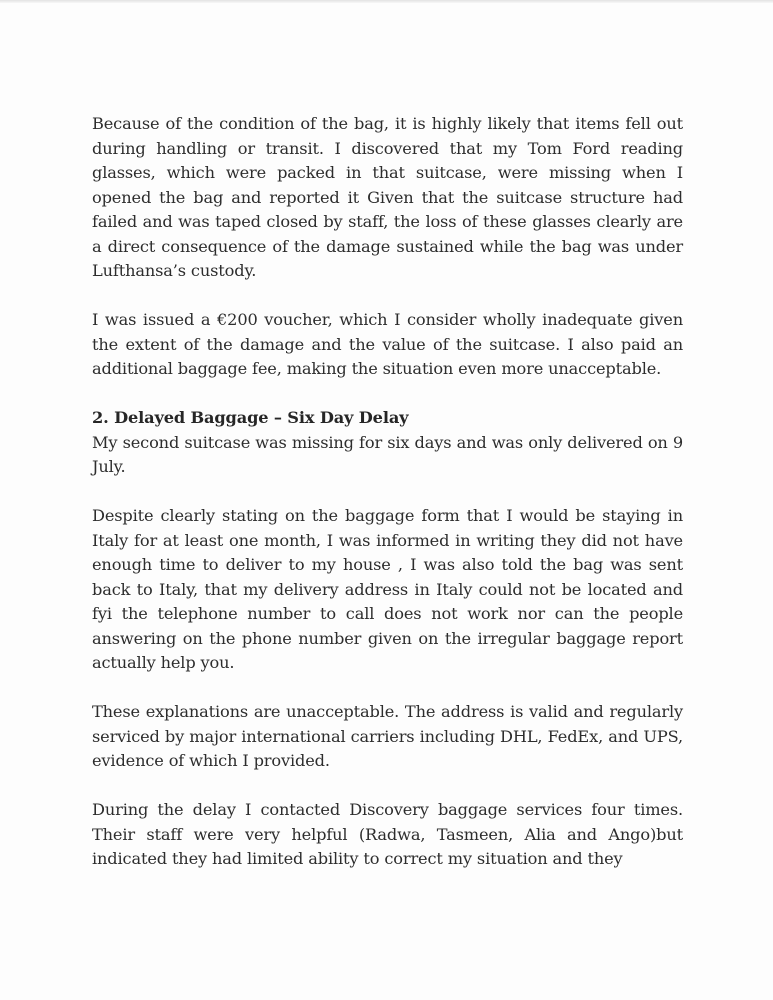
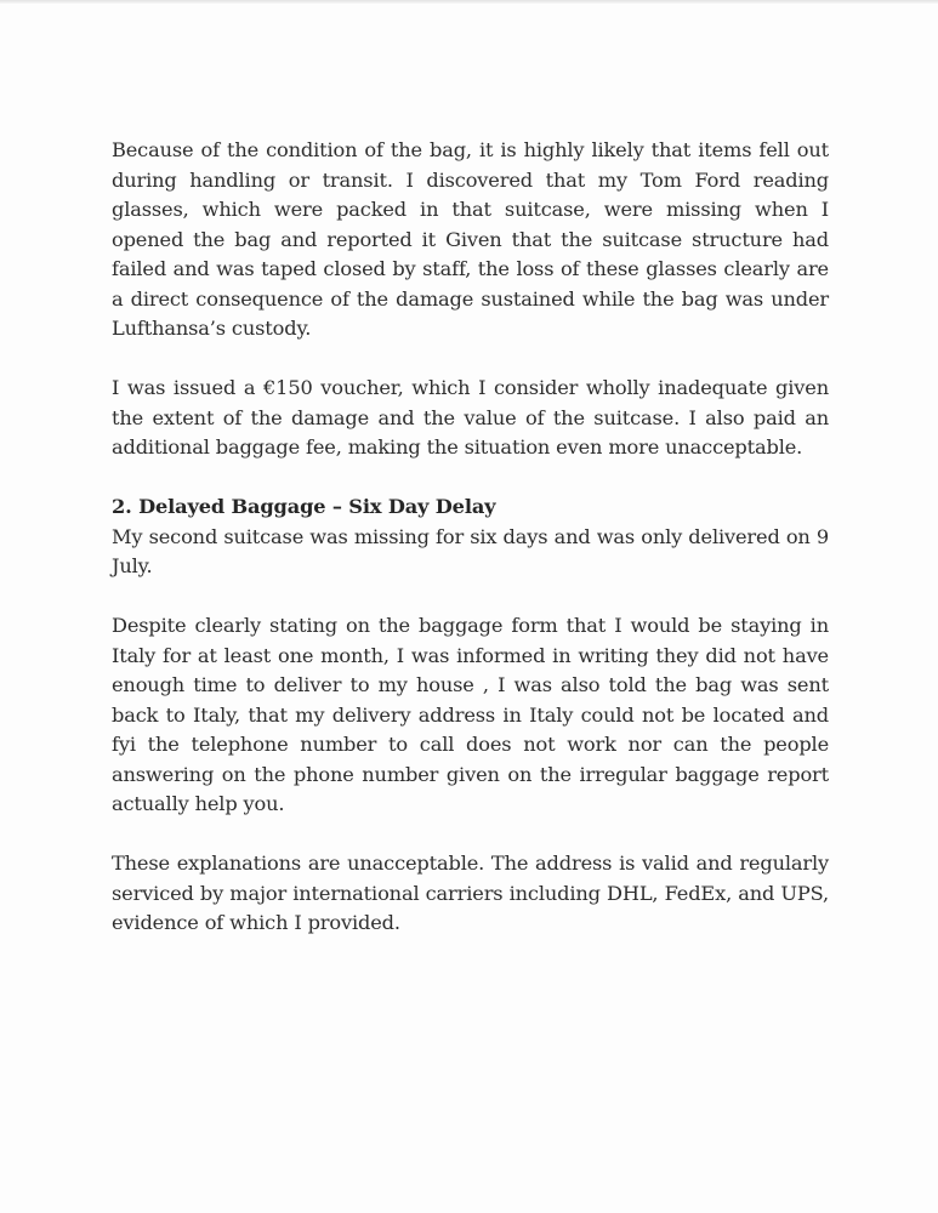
  Because of the condition of the bag, it is highly likely that items fell out during handling or transit. I discovered that my Tom Ford reading glasses, which were packed in that suitcase, were missing when I opened the bag and reported it Given that the suitcase structure had failed and was taped closed by staff, the loss of these glasses clearly are a direct consequence of the damage sustained while the bag was under Lufthansa’s custody.
- I was issued a €200 voucher, which I consider wholly inadequate given the extent of the damage and the value of the suitcase. I also paid an additional baggage fee, making the situation even more unacceptable.
+ I was issued a €150 voucher, which I consider wholly inadequate given the extent of the damage and the value of the suitcase. I also paid an additional baggage fee, making the situation even more unacceptable.
  2. Delayed Baggage – Six Day Delay
  My second suitcase was missing for six days and was only delivered on 9 July.
  Despite clearly stating on the baggage form that I would be staying in Italy for at least one month, I was informed in writing they did not have enough time to deliver to my house , I was also told the bag was sent back to Italy, that my delivery address in Italy could not be located and fyi the telephone number to call does not work nor can the people answering on the phone number given on the irregular baggage report actually help you.
  These explanations are unacceptable. The address is valid and regularly serviced by major international carriers including DHL, FedEx, and UPS, evidence of which I provided.
- During the delay I contacted Discovery baggage services four times. Their staff were very helpful (Radwa, Tasmeen, Alia and Ango)but indicated they had limited ability to correct my situation and they
